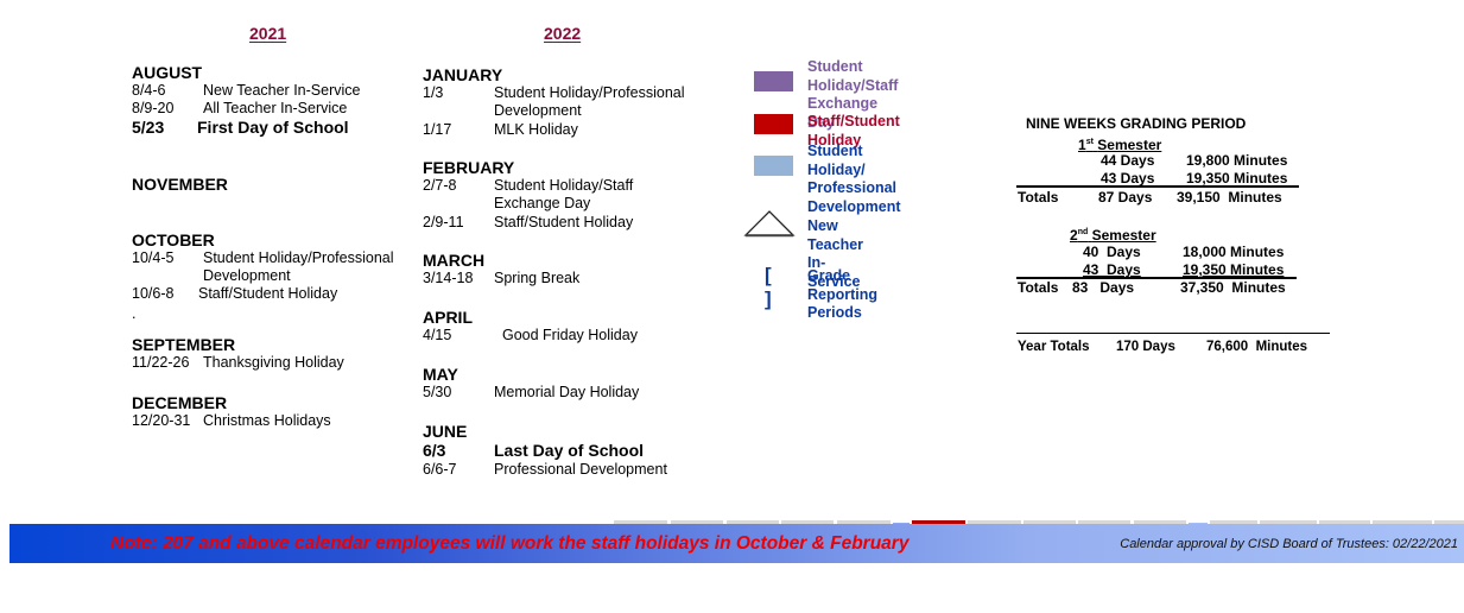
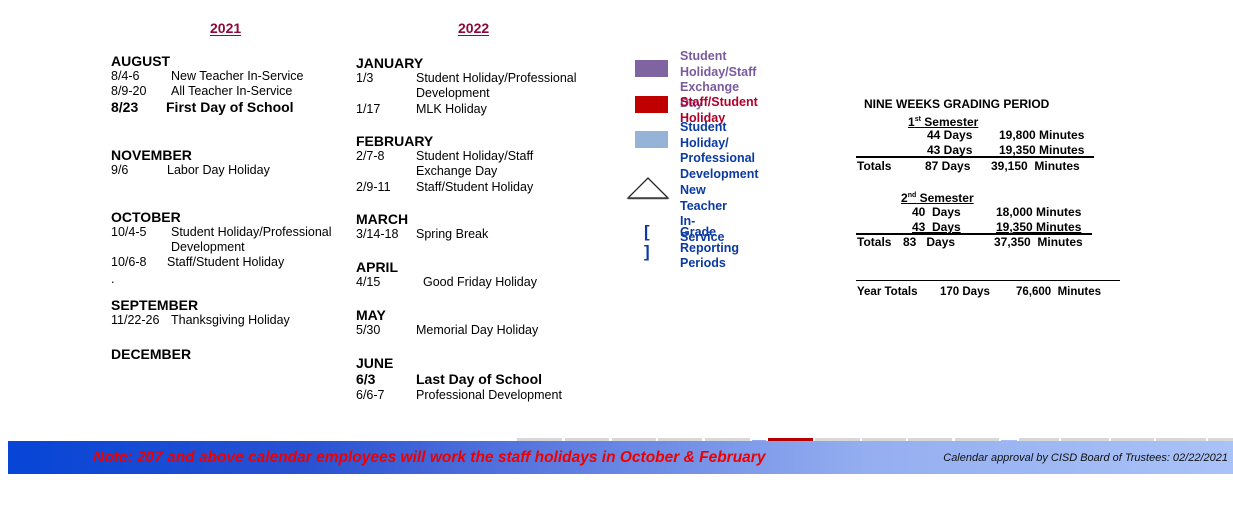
  2021
  2022
  AUGUST
  8/4-6
  New Teacher In-Service
  8/9-20
  All Teacher In-Service
- 5/23
+ 8/23
  First Day of School
  NOVEMBER
+ 9/6
+ Labor Day Holiday
  OCTOBER
  10/4-5
  Student Holiday/Professional
  Development
  10/6-8
  Staff/Student Holiday
  .
  SEPTEMBER
  11/22-26
  Thanksgiving Holiday
  DECEMBER
- 12/20-31
- Christmas Holidays
  JANUARY
  1/3
  Student Holiday/Professional
  Development
  1/17
  MLK Holiday
  FEBRUARY
  2/7-8
  Student Holiday/Staff
  Exchange Day
  2/9-11
  Staff/Student Holiday
  MARCH
  3/14-18
  Spring Break
  APRIL
  4/15
  Good Friday Holiday
  MAY
  5/30
  Memorial Day Holiday
  JUNE
  6/3
  Last Day of School
  6/6-7
  Professional Development
  Student Holiday/Staff
  Exchange Day
  Staff/Student Holiday
  Student Holiday/
  Professional
  Development
  New Teacher In-Service
  [ ]
  Grade Reporting Periods
  NINE WEEKS GRADING PERIOD
  1 Semester
  44 Days
  19,800 Minutes
  43 Days
  19,350 Minutes
  Totals
  87 Days
  39,150 Minutes
  2 Semester
  40 Days
  18,000 Minutes
  43 Days
  19,350 Minutes
  Totals
  83 Days
  37,350 Minutes
  Year Totals
  170 Days
  76,600 Minutes
  Note: 207 and above calendar employees will work the staff holidays in October & February
  Calendar approval by CISD Board of Trustees: 02/22/2021
